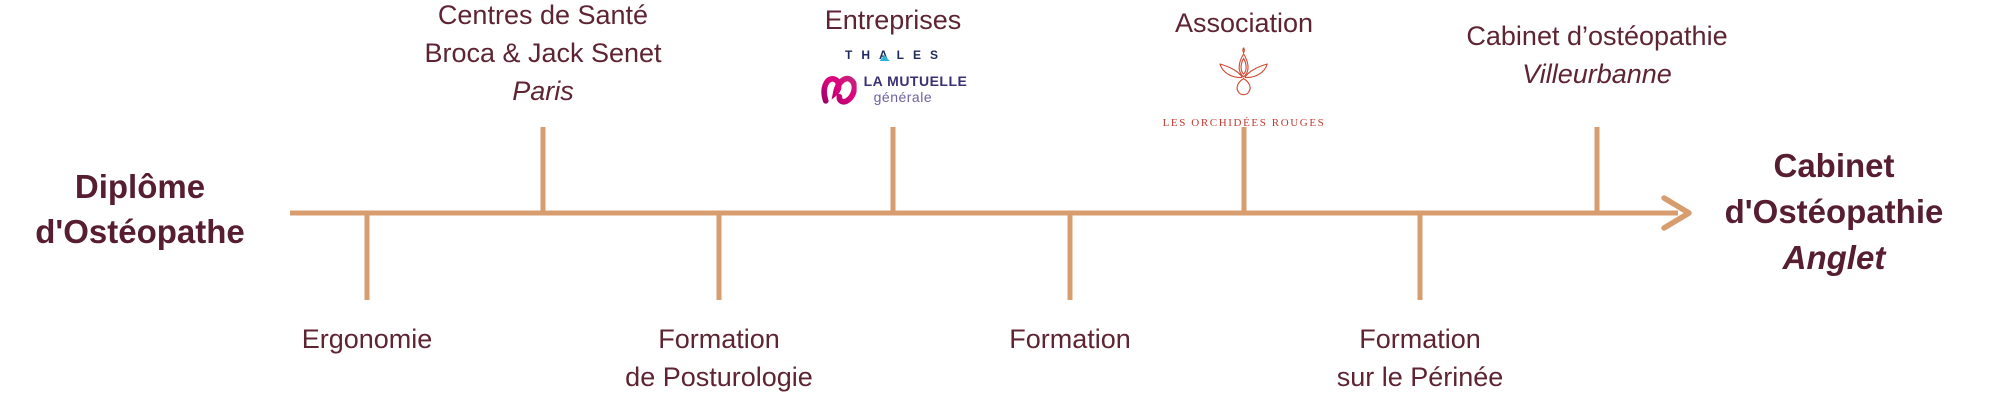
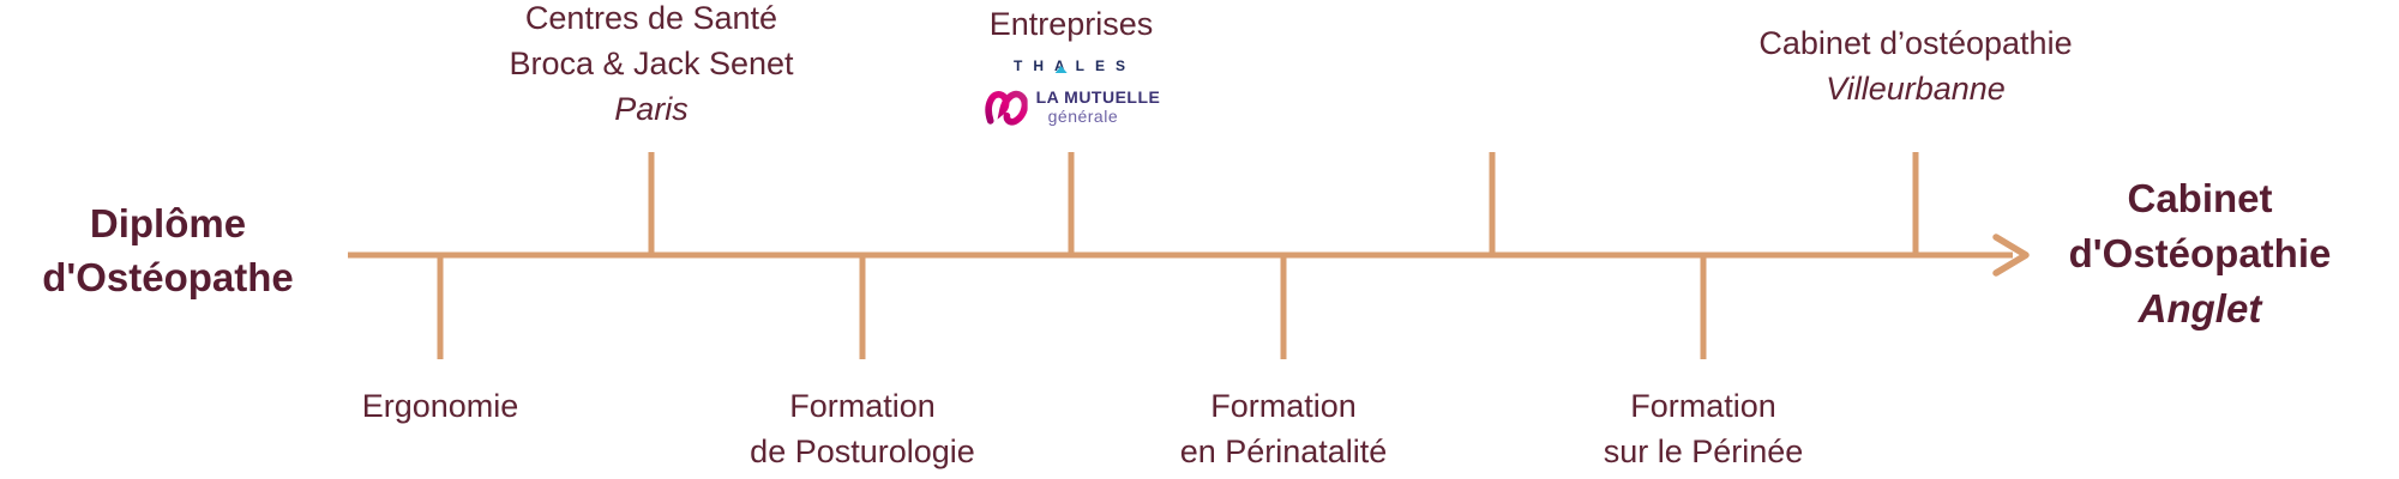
  Diplôme
  d'Ostéopathe
  Cabinet
  d'Ostéopathie
  Anglet
  Centres de Santé
  Broca & Jack Senet
  Paris
  Entreprises
  THALES
  LA MUTUELLE
  générale
- Association
- LES ORCHIDÉES ROUGES
  Cabinet d’ostéopathie
  Villeurbanne
  Ergonomie
  Formation
  de Posturologie
  Formation
+ en Périnatalité
  Formation
  sur le Périnée
